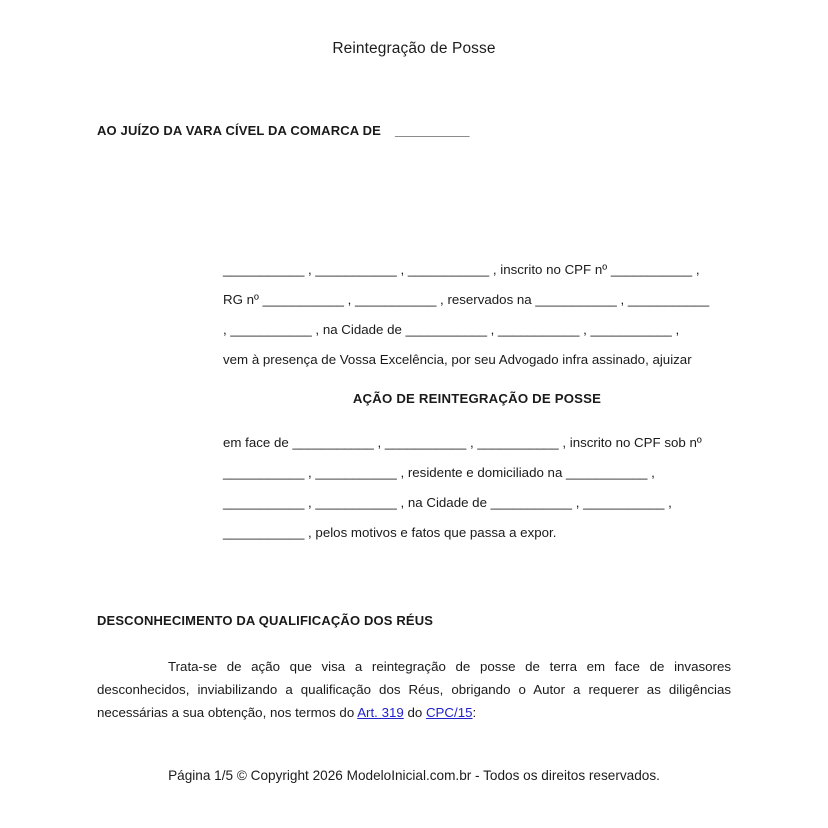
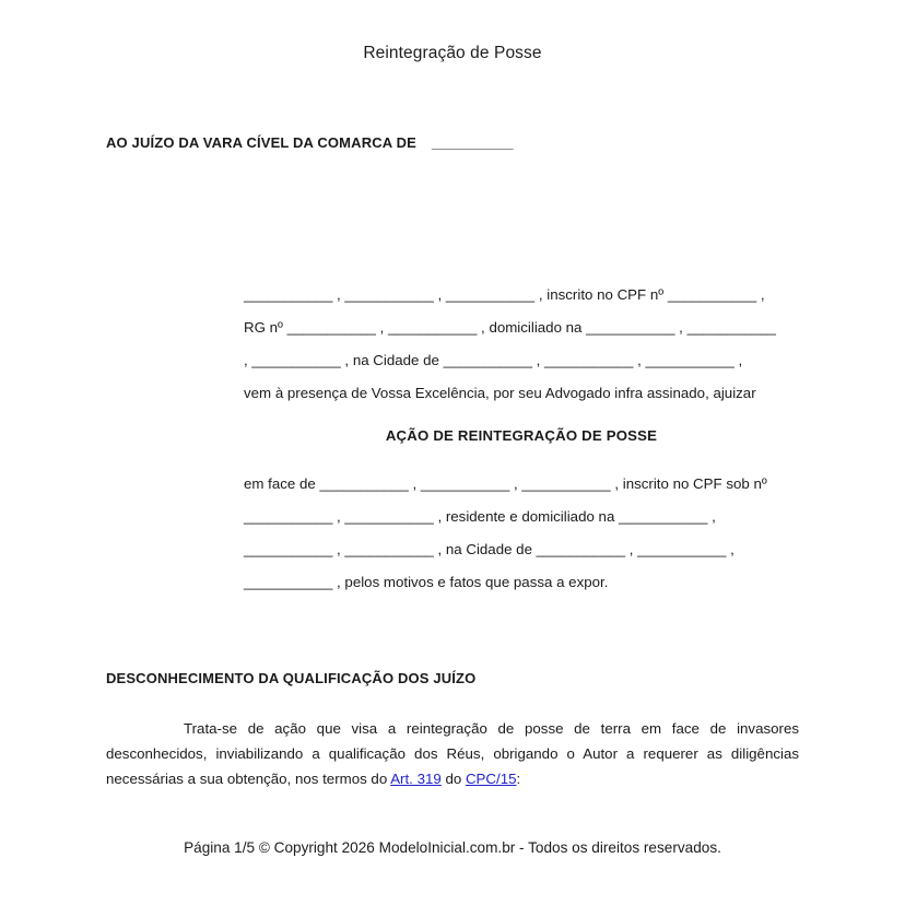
  Reintegração de Posse
  AO JUÍZO DA VARA CÍVEL DA COMARCA DE ___________
  ___________ , ___________ , ___________ , inscrito no CPF nº ___________ ,
- RG nº ___________ , ___________ , reservados na ___________ , ___________
+ RG nº ___________ , ___________ , domiciliado na ___________ , ___________
  , ___________ , na Cidade de ___________ , ___________ , ___________ ,
  vem à presença de Vossa Excelência, por seu Advogado infra assinado, ajuizar
  AÇÃO DE REINTEGRAÇÃO DE POSSE
  em face de ___________ , ___________ , ___________ , inscrito no CPF sob nº
  ___________ , ___________ , residente e domiciliado na ___________ ,
  ___________ , ___________ , na Cidade de ___________ , ___________ ,
  ___________ , pelos motivos e fatos que passa a expor.
- DESCONHECIMENTO DA QUALIFICAÇÃO DOS RÉUS
+ DESCONHECIMENTO DA QUALIFICAÇÃO DOS JUÍZO
  Trata-se de ação que visa a reintegração de posse de terra em face de invasores desconhecidos, inviabilizando a qualificação dos Réus, obrigando o Autor a requerer as diligências necessárias a sua obtenção, nos termos do Art. 319 do CPC/15:
  Página 1/5 © Copyright 2026 ModeloInicial.com.br - Todos os direitos reservados.
